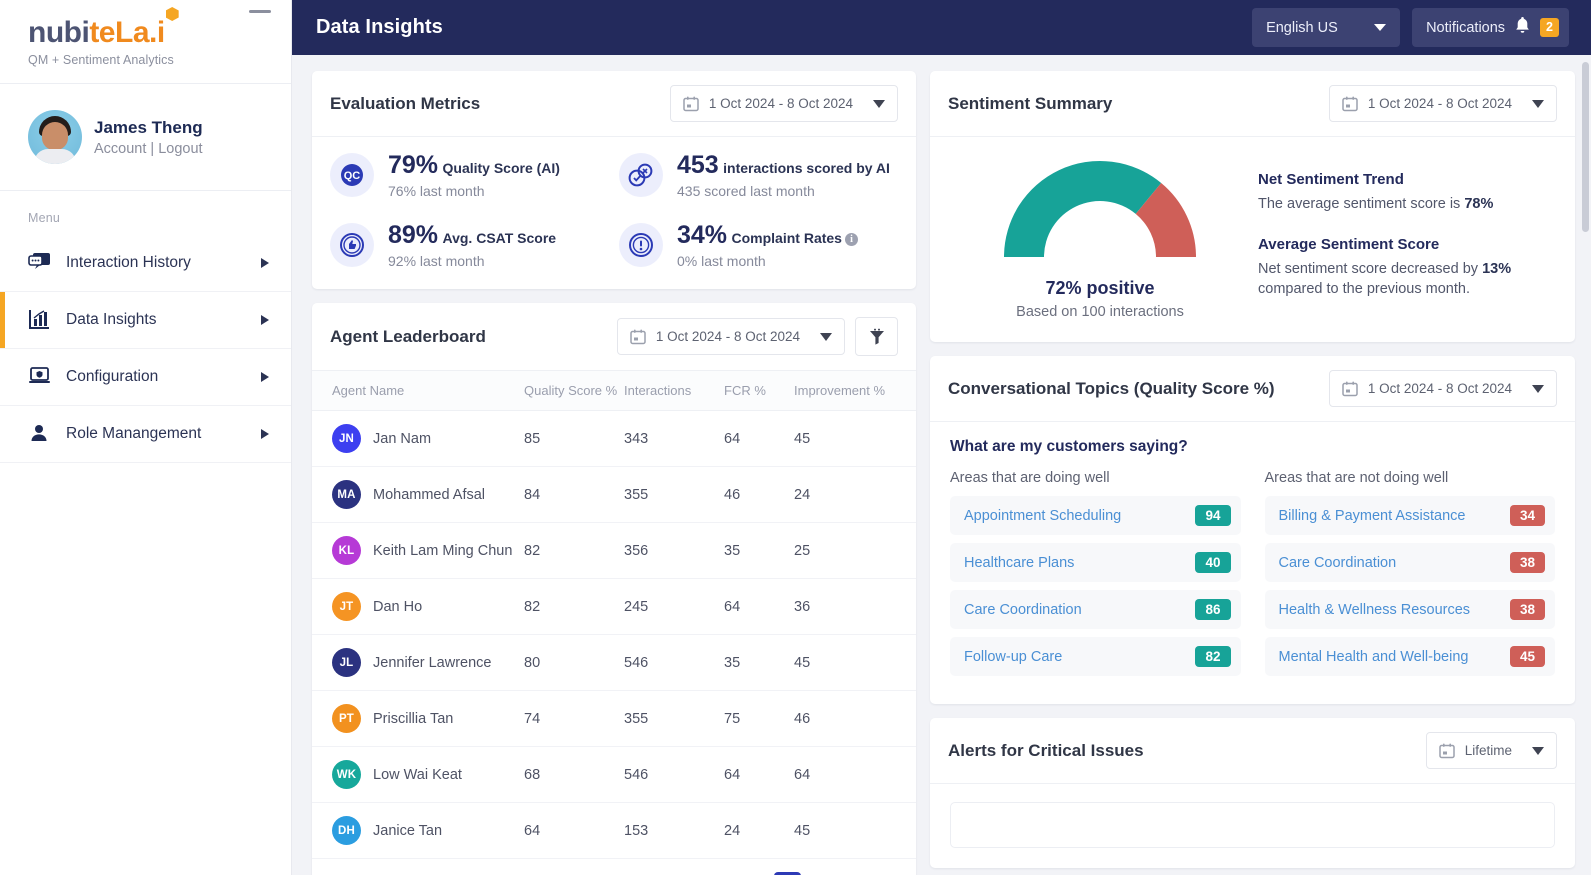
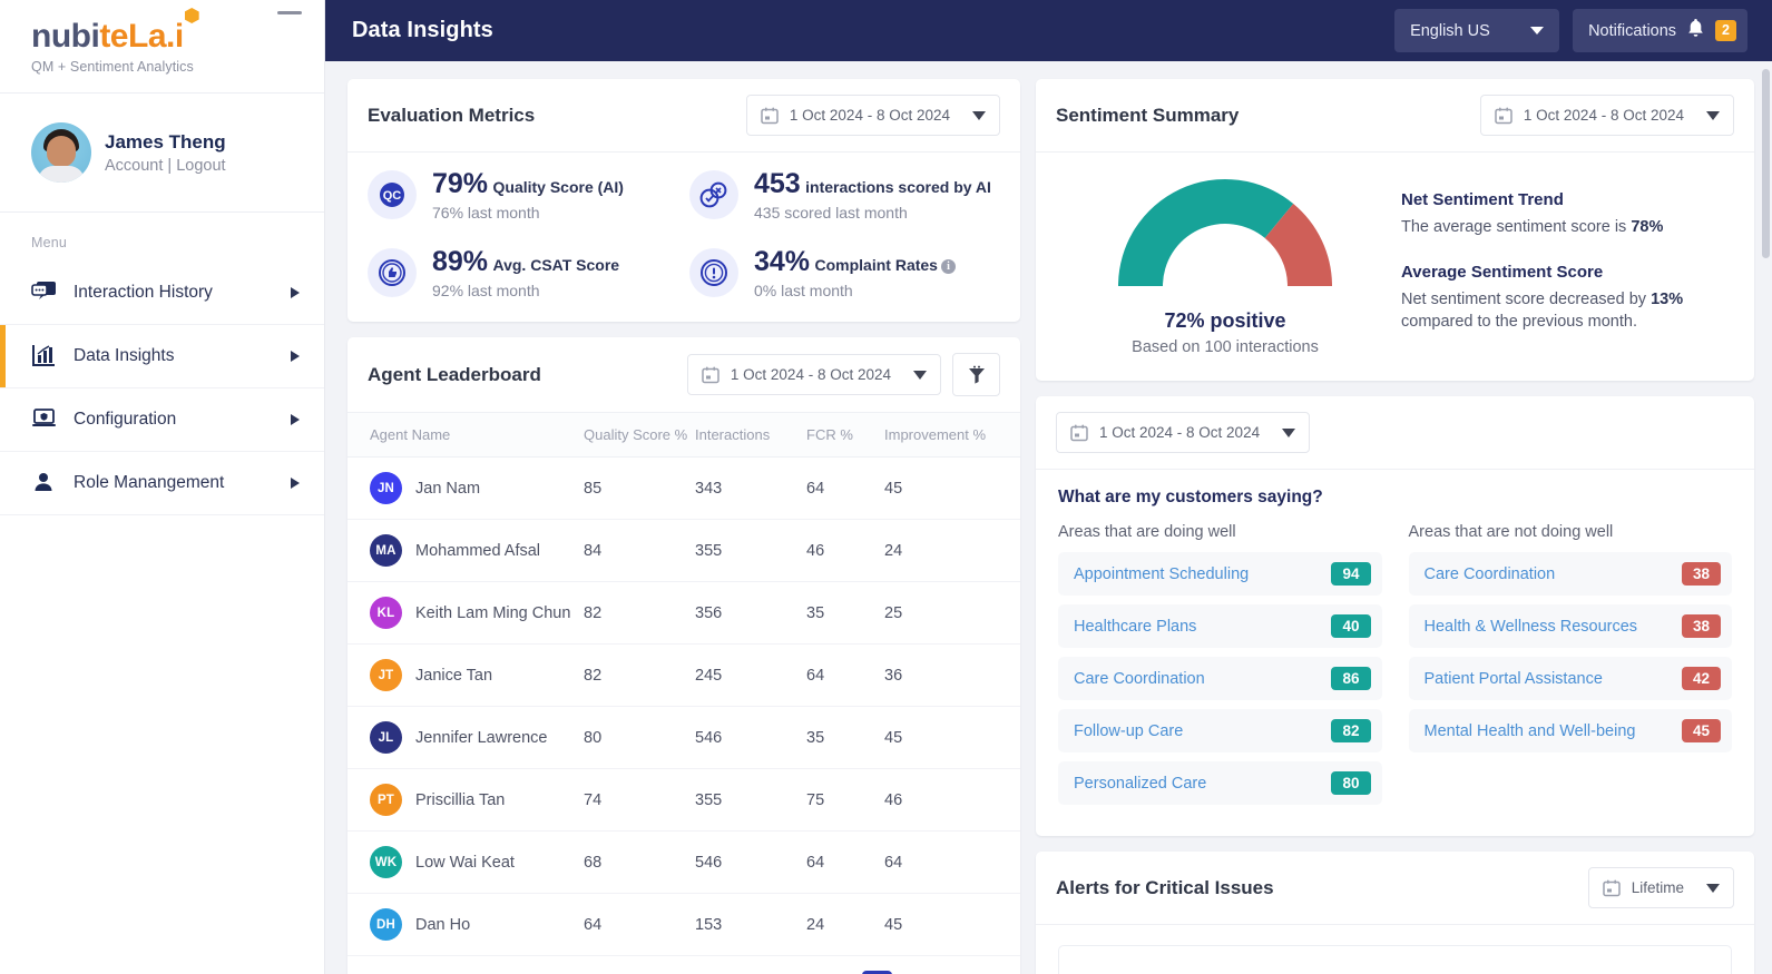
  nubiteLa.i
  QM + Sentiment Analytics
  James Theng
  Account | Logout
  Menu
  Interaction History
  Data Insights
  Configuration
  Role Manangement
  Data Insights
  English US
  Notifications
  2
  Evaluation Metrics
  1 Oct 2024 - 8 Oct 2024
  QC
  79% Quality Score (AI)
  76% last month
  453 interactions scored by AI
  435 scored last month
  89% Avg. CSAT Score
  92% last month
  34% Complaint Rates i
  0% last month
  Agent Leaderboard
  1 Oct 2024 - 8 Oct 2024
  Agent Name	Quality Score %	Interactions	FCR %	Improvement %
  JN Jan Nam	85	343	64	45
  MA Mohammed Afsal	84	355	46	24
  KL Keith Lam Ming Chun	82	356	35	25
- JT Dan Ho	82	245	64	36
+ JT Janice Tan	82	245	64	36
  JL Jennifer Lawrence	80	546	35	45
  PT Priscillia Tan	74	355	75	46
  WK Low Wai Keat	68	546	64	64
- DH Janice Tan	64	153	24	45
+ DH Dan Ho	64	153	24	45
  Sentiment Summary
  1 Oct 2024 - 8 Oct 2024
  72% positive
  Based on 100 interactions
  Net Sentiment Trend
  The average sentiment score is 78%
  Average Sentiment Score
  Net sentiment score decreased by 13% compared to the previous month.
- Conversational Topics (Quality Score %)
  1 Oct 2024 - 8 Oct 2024
  What are my customers saying?
  Areas that are doing well
  Appointment Scheduling
  94
  Healthcare Plans
  40
  Care Coordination
  86
  Follow-up Care
  82
+ Personalized Care
+ 80
  Areas that are not doing well
- Billing & Payment Assistance
- 34
  Care Coordination
  38
  Health & Wellness Resources
  38
+ Patient Portal Assistance
+ 42
  Mental Health and Well-being
  45
  Alerts for Critical Issues
  Lifetime
